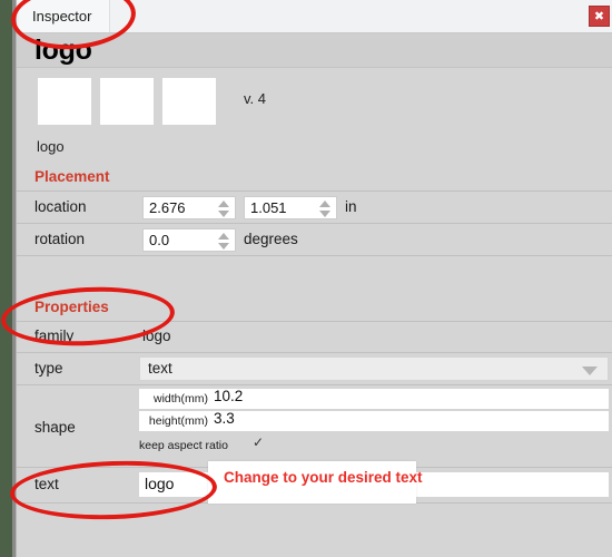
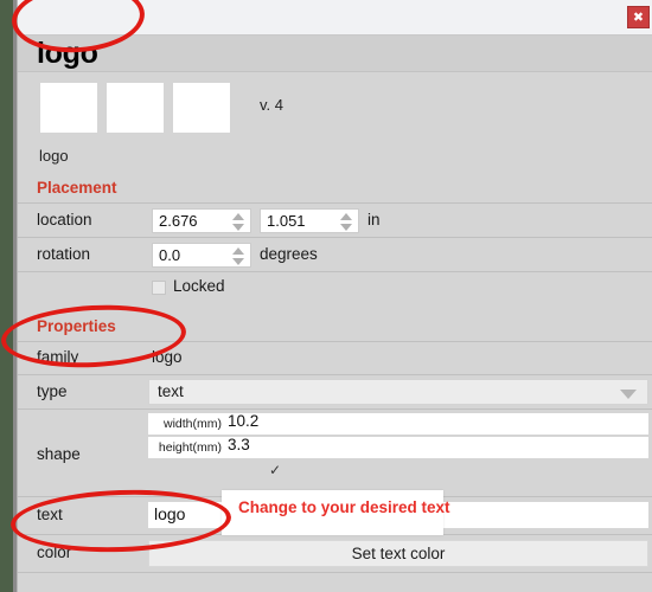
- Inspector
  ✖
  logo
  v. 4
  logo
  Placement
  location
  2.676
  1.051
  in
  rotation
  0.0
  degrees
+ Locked
  Properties
  family
  logo
  type
  text
  shape
  width(mm)
  10.2
  height(mm)
  3.3
- keep aspect ratio
  ✓
  text
  logo
+ color
+ Set text color
  Change to your desired text
